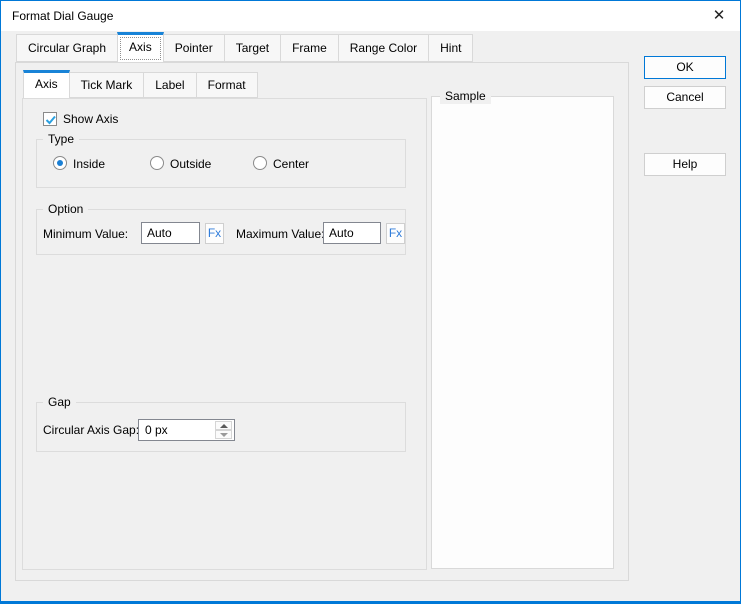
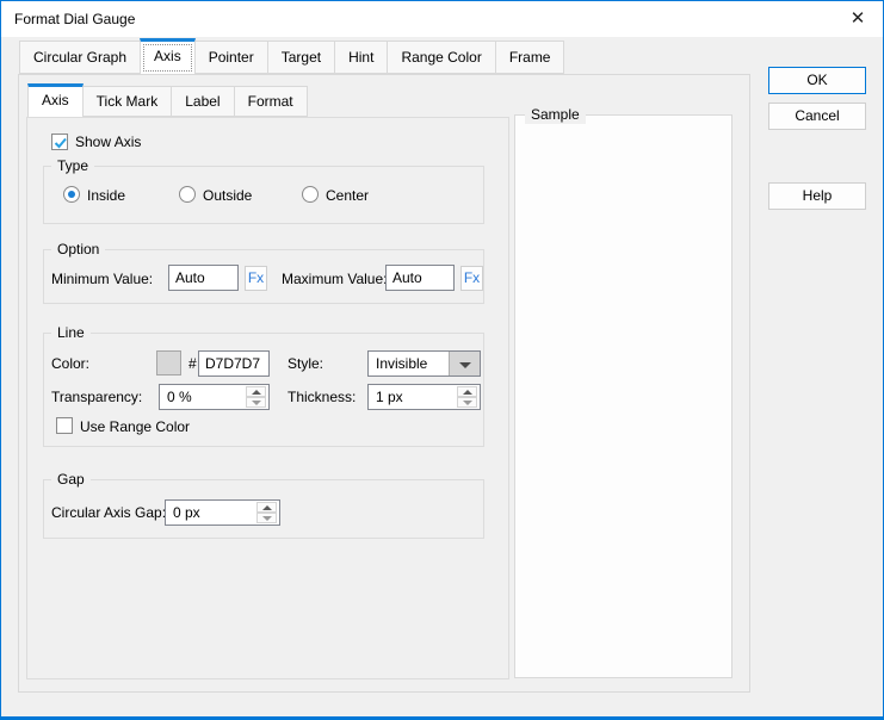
  Format Dial Gauge
  ✕
  Circular Graph
  Axis
  Pointer
  Target
- Frame
+ Hint
  Range Color
- Hint
+ Frame
  Axis
  Tick Mark
  Label
  Format
  Show Axis
  Type
  Inside
  Outside
  Center
  Option
  Minimum Value:
  Auto
  Fx
  Maximum Value
  Auto
  Fx
+ Line
+ Color:
+ #
+ D7D7D7
+ Style:
+ Invisible
+ Transparency:
+ 0 %
+ Thickness:
+ 1 px
+ Use Range Color
  Gap
  Circular Axis Gap
  0 px
  Sample
  OK
  Cancel
  Help
